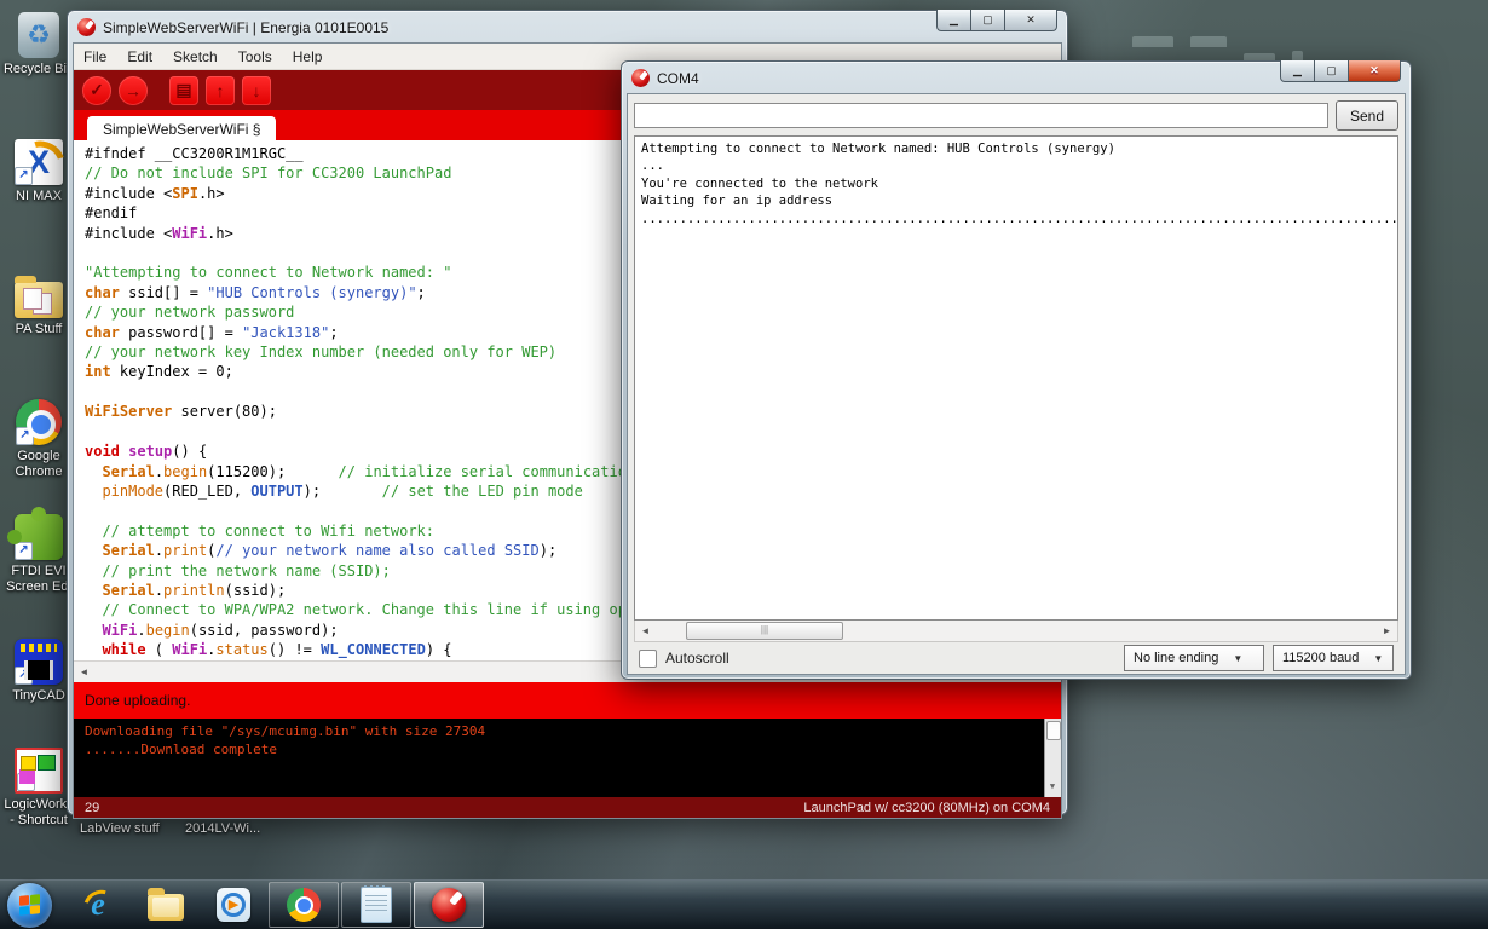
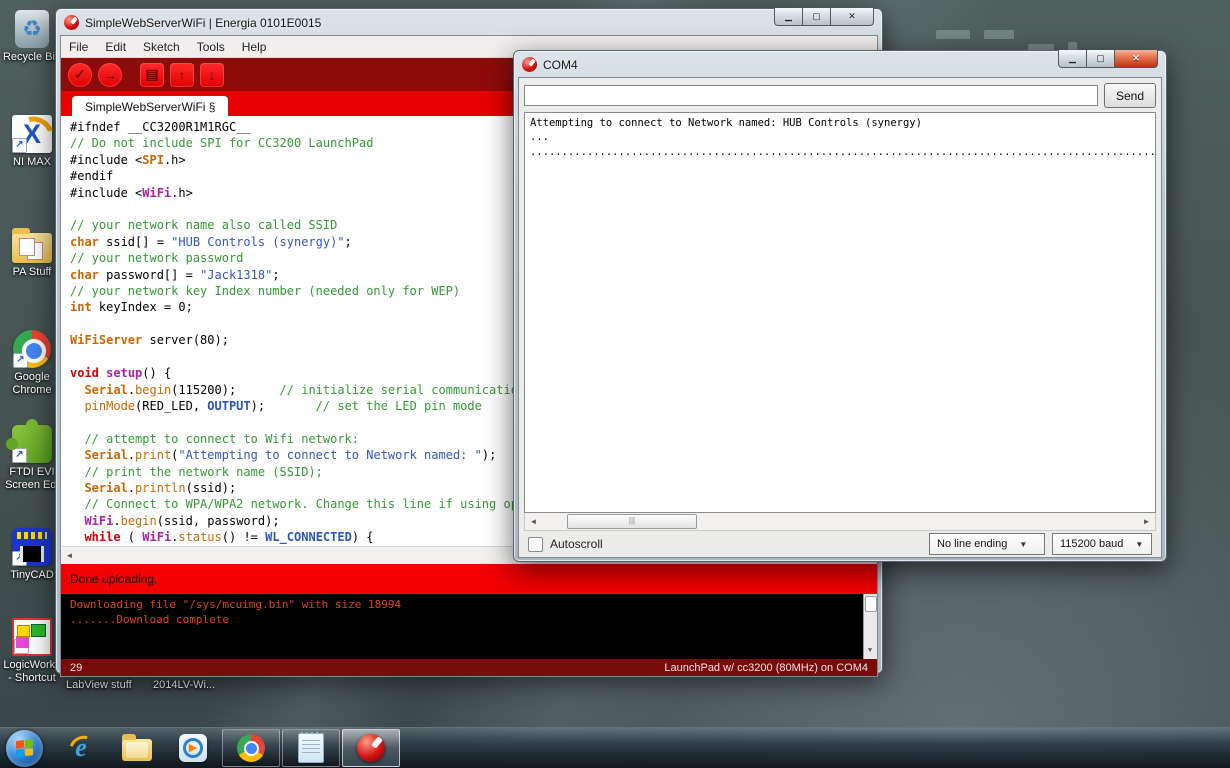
  Recycle Bi
  ↗
  NI MAX
  PA Stuff
  ↗
  Google Chrome
  ↗
  FTDI EVI Screen Ed
  TinyCAD
  ↗
  LogicWork - Shortcut
  LabView stuff
  2014LV-Wi...
  SimpleWebServerWiFi | Energia 0101E0015
  ▁
  ▢
  ✕
  File
  Edit
  Sketch
  Tools
  Help
  ✓
  →
  ▤
  ↑
  ↓
  SimpleWebServerWiFi §
  #ifndef __CC3200R1M1RGC__
  // Do not include SPI for CC3200 LaunchPad
  #include <SPI.h>
  #endif
  #include <WiFi.h>
- "Attempting to connect to Network named: "
+ // your network name also called SSID
  char ssid[] = "HUB Controls (synergy)";
  // your network password
  char password[] = "Jack1318";
  // your network key Index number (needed only for WEP)
  int keyIndex = 0;
  WiFiServer server(80);
  void setup() {
  Serial.begin(115200); // initialize serial communicati
  pinMode(RED_LED, OUTPUT); // set the LED pin mode
  // attempt to connect to Wifi network:
- Serial.print(// your network name also called SSID);
+ Serial.print("Attempting to connect to Network named: ");
  // print the network name (SSID);
  Serial.println(ssid);
  // Connect to WPA/WPA2 network. Change this line if using o
  WiFi.begin(ssid, password);
  while ( WiFi.status() != WL_CONNECTED) {
  ◄
  Done uploading.
- Downloading file "/sys/mcuimg.bin" with size 27304
+ Downloading file "/sys/mcuimg.bin" with size 18994
  .......Download complete
  ▼
  29
  LaunchPad w/ cc3200 (80MHz) on COM4
  COM4
  ▁
  ▢
  ✕
  Send
  Attempting to connect to Network named: HUB Controls (synergy)
  ...
- You're connected to the network
- Waiting for an ip address
  ...................................................................................................
  ◄
  |||
  ►
  Autoscroll
  No line ending
  ▼
  115200 baud
  ▼
